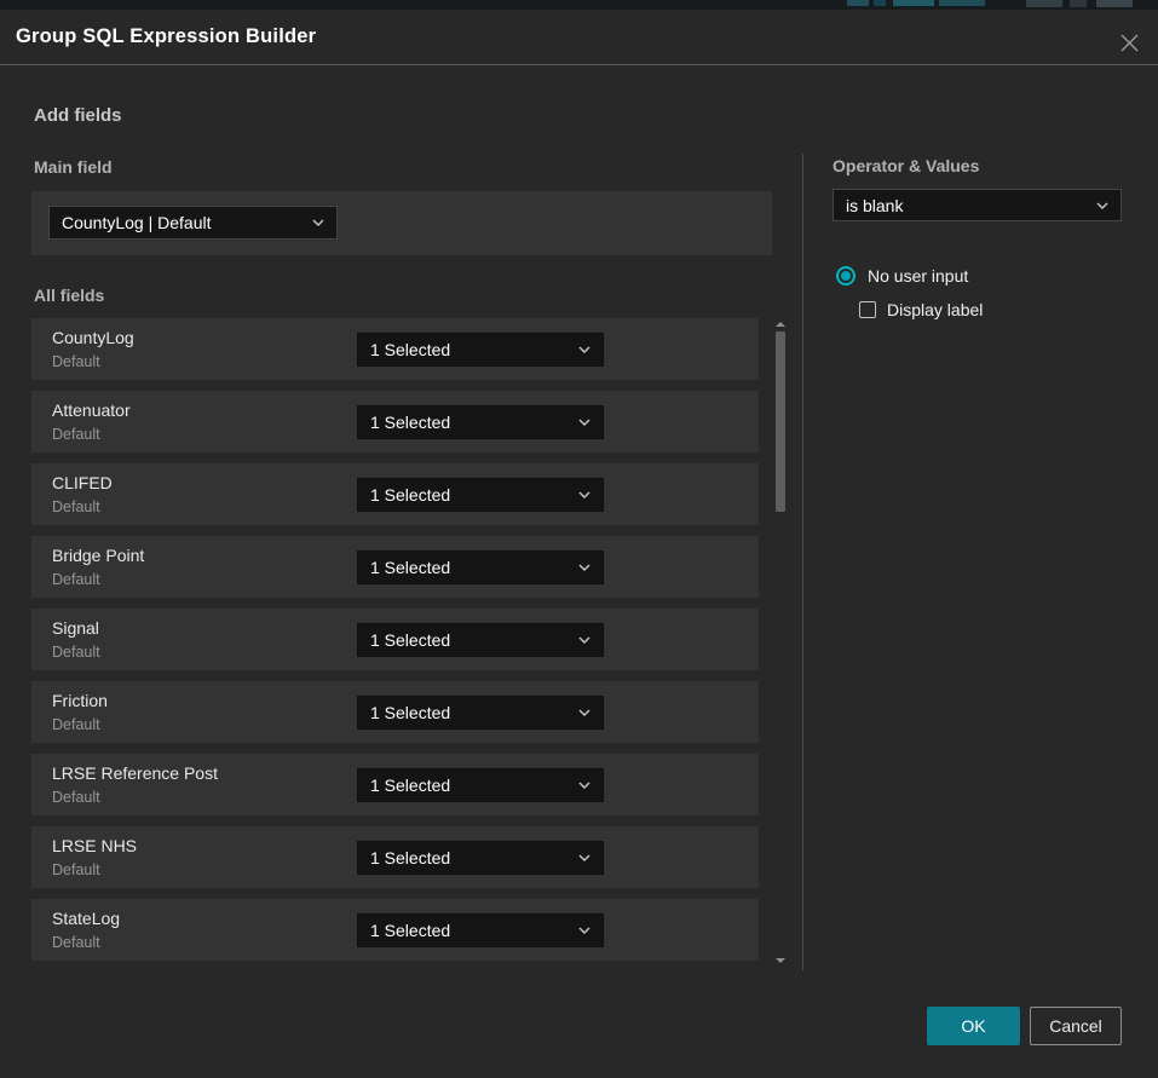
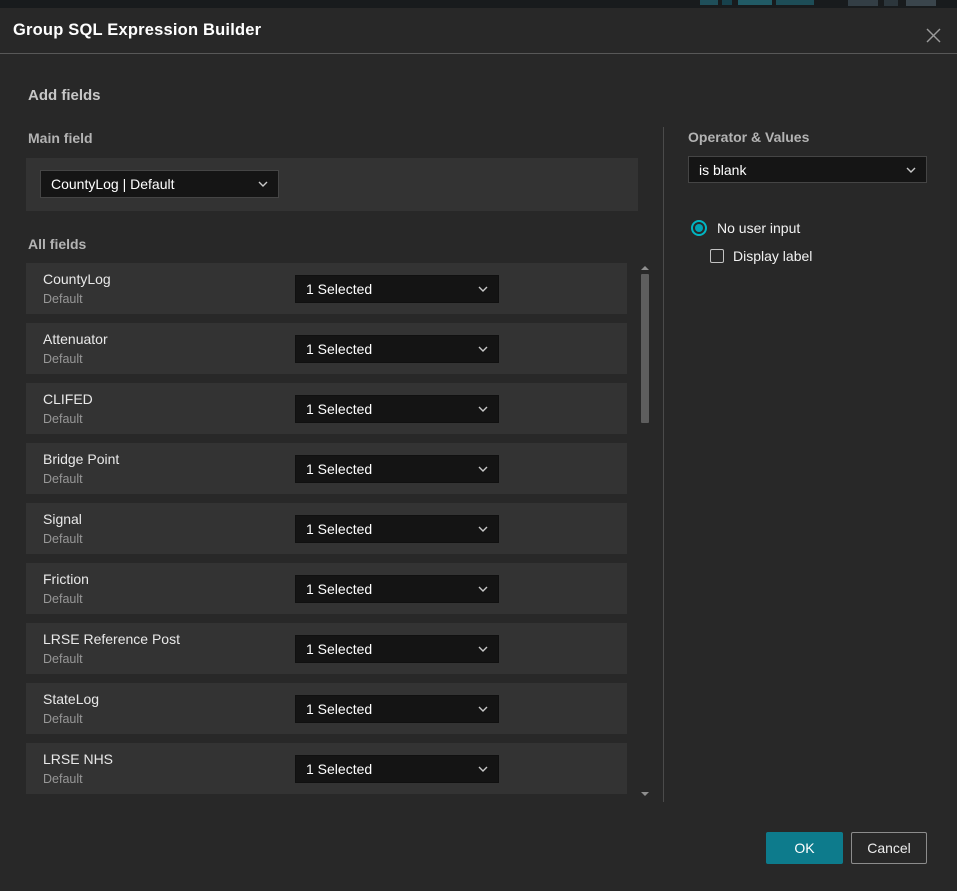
  Group SQL Expression Builder
  Add fields
  Main field
  CountyLog | Default
  All fields
  CountyLog
  Default
  1 Selected
  Attenuator
  Default
  1 Selected
  CLIFED
  Default
  1 Selected
  Bridge Point
  Default
  1 Selected
  Signal
  Default
  1 Selected
  Friction
  Default
  1 Selected
  LRSE Reference Post
  Default
  1 Selected
- LRSE NHS
+ StateLog
  Default
  1 Selected
- StateLog
+ LRSE NHS
  Default
  1 Selected
  Operator & Values
  is blank
  No user input
  Display label
  OK
  Cancel
